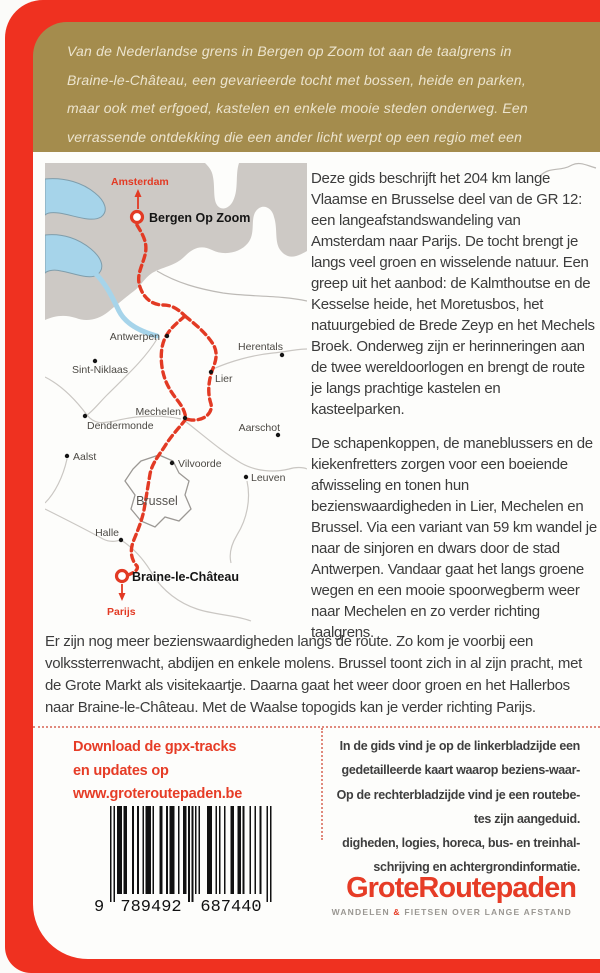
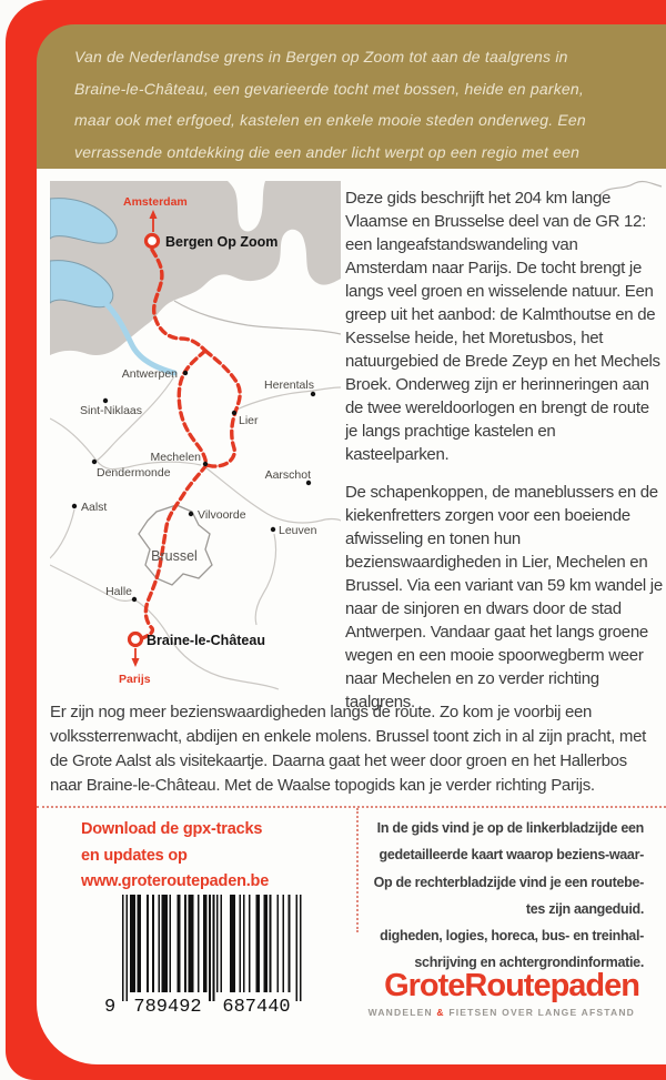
  Van de Nederlandse grens in Bergen op Zoom tot aan de taalgrens in Braine-le-Château, een gevarieerde tocht met bossen, heide en parken, maar ook met erfgoed, kastelen en enkele mooie steden onderweg. Een verrassende ontdekking die een ander licht werpt op een regio met een
  Amsterdam
  Parijs
  Bergen Op Zoom
  Braine-le-Château
  Antwerpen
  Sint-Niklaas
  Herentals
  Lier
  Mechelen
  Dendermonde
  Aalst
  Aarschot
  Vilvoorde
  Leuven
  Brussel
  Halle
  Deze gids beschrijft het 204 km lange Vlaamse en Brusselse deel van de GR 12: een langeafstandswandeling van Amsterdam naar Parijs. De tocht brengt je langs veel groen en wisselende natuur. Een greep uit het aanbod: de Kalmthoutse en de Kesselse heide, het Moretusbos, het natuurgebied de Brede Zeyp en het Mechels Broek. Onderweg zijn er herinneringen aan de twee wereldoorlogen en brengt de route je langs prachtige kastelen en kasteelparken.
  De schapenkoppen, de maneblussers en de kiekenfretters zorgen voor een boeiende afwisseling en tonen hun bezienswaardigheden in Lier, Mechelen en Brussel. Via een variant van 59 km wandel je naar de sinjoren en dwars door de stad Antwerpen. Vandaar gaat het langs groene wegen en een mooie spoorwegberm weer naar Mechelen en zo verder richting taalgrens.
- Er zijn nog meer bezienswaardigheden langs de route. Zo kom je voorbij een volkssterrenwacht, abdijen en enkele molens. Brussel toont zich in al zijn pracht, met de Grote Markt als visitekaartje. Daarna gaat het weer door groen en het Hallerbos naar Braine-le-Château. Met de Waalse topogids kan je verder richting Parijs.
+ Er zijn nog meer bezienswaardigheden langs de route. Zo kom je voorbij een volkssterrenwacht, abdijen en enkele molens. Brussel toont zich in al zijn pracht, met de Grote Aalst als visitekaartje. Daarna gaat het weer door groen en het Hallerbos naar Braine-le-Château. Met de Waalse topogids kan je verder richting Parijs.
  Download de gpx-tracks
  en updates op
  www.groteroutepaden.be
  9
  789492
  687440
  In de gids vind je op de linkerbladzijde een
  gedetailleerde kaart waarop beziens-waar-
  Op de rechterbladzijde vind je een routebe-
  tes zijn aangeduid.
  digheden, logies, horeca, bus- en treinhal-
  schrijving en achtergrondinformatie.
  GroteRoutepaden
  WANDELEN & FIETSEN OVER LANGE AFSTAND
